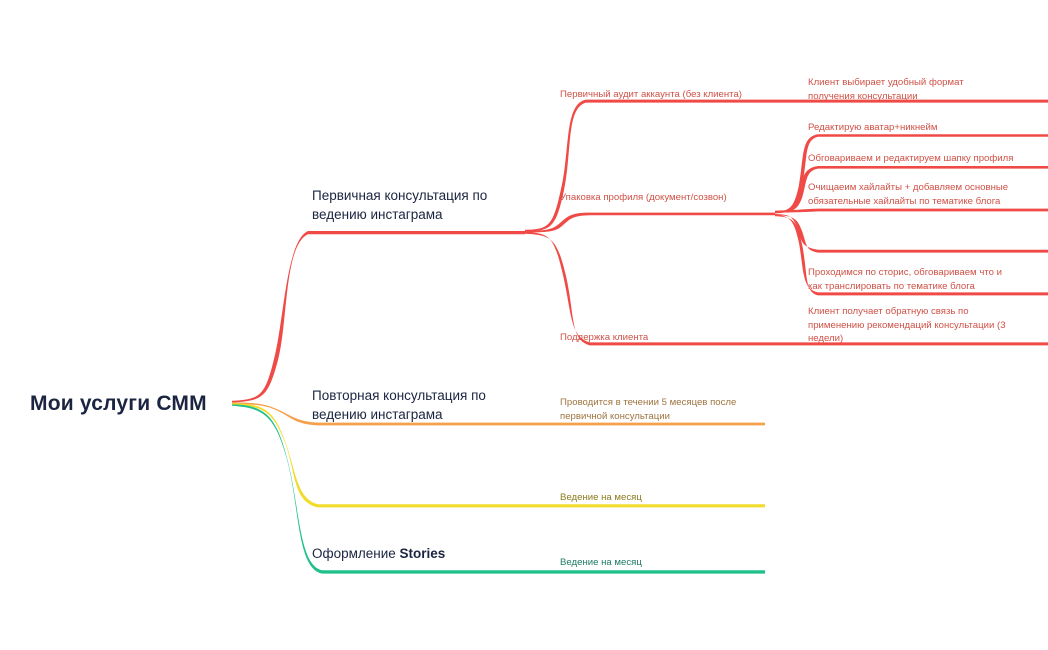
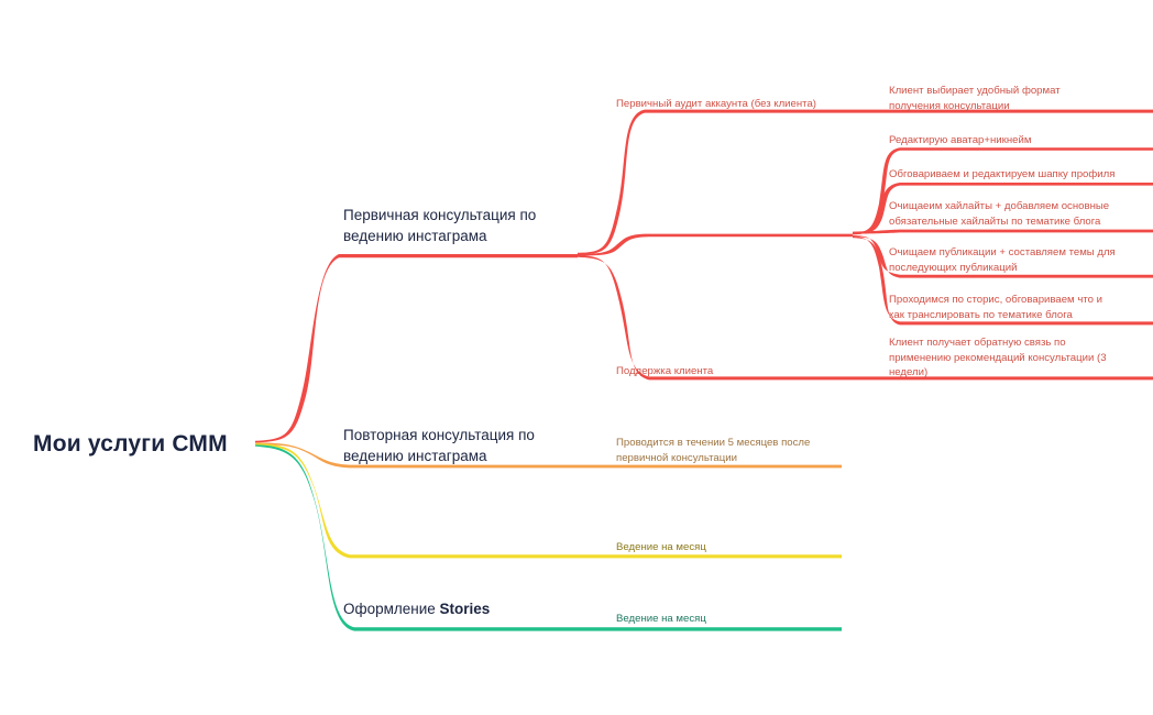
  Мои услуги СММ
  Первичная консультация по
  ведению инстаграма
  Повторная консультация по
  ведению инстаграма
  Оформление Stories
  Первичный аудит аккаунта (без клиента)
- Упаковка профиля (документ/созвон)
  Поддержка клиента
  Проводится в течении 5 месяцев после
  первичной консультации
  Ведение на месяц
  Ведение на месяц
  Клиент выбирает удобный формат
  получения консультации
  Редактирую аватар+никнейм
  Обговариваем и редактируем шапку профиля
  Очищаеим хайлайты + добавляем основные
  обязательные хайлайты по тематике блога
+ Очищаем публикации + составляем темы для
+ последующих публикаций
  Проходимся по сторис, обговариваем что и
  как транслировать по тематике блога
  Клиент получает обратную связь по
  применению рекомендаций консультации (3
  недели)
